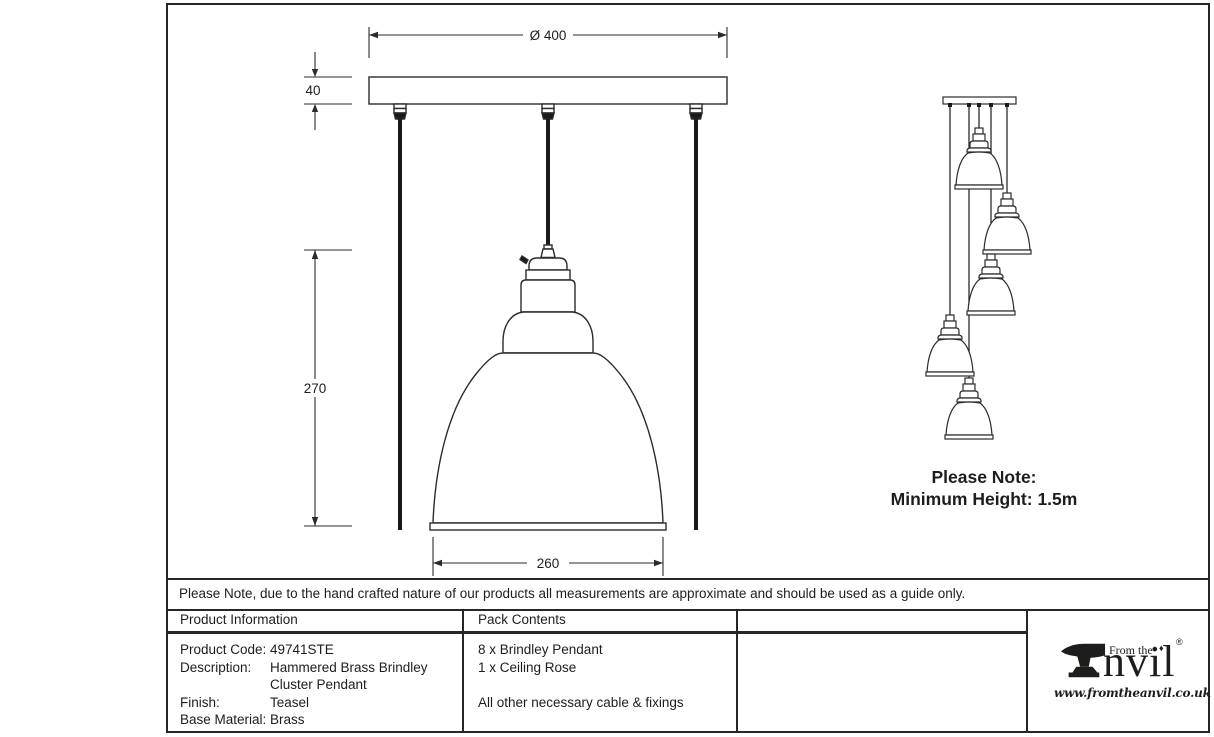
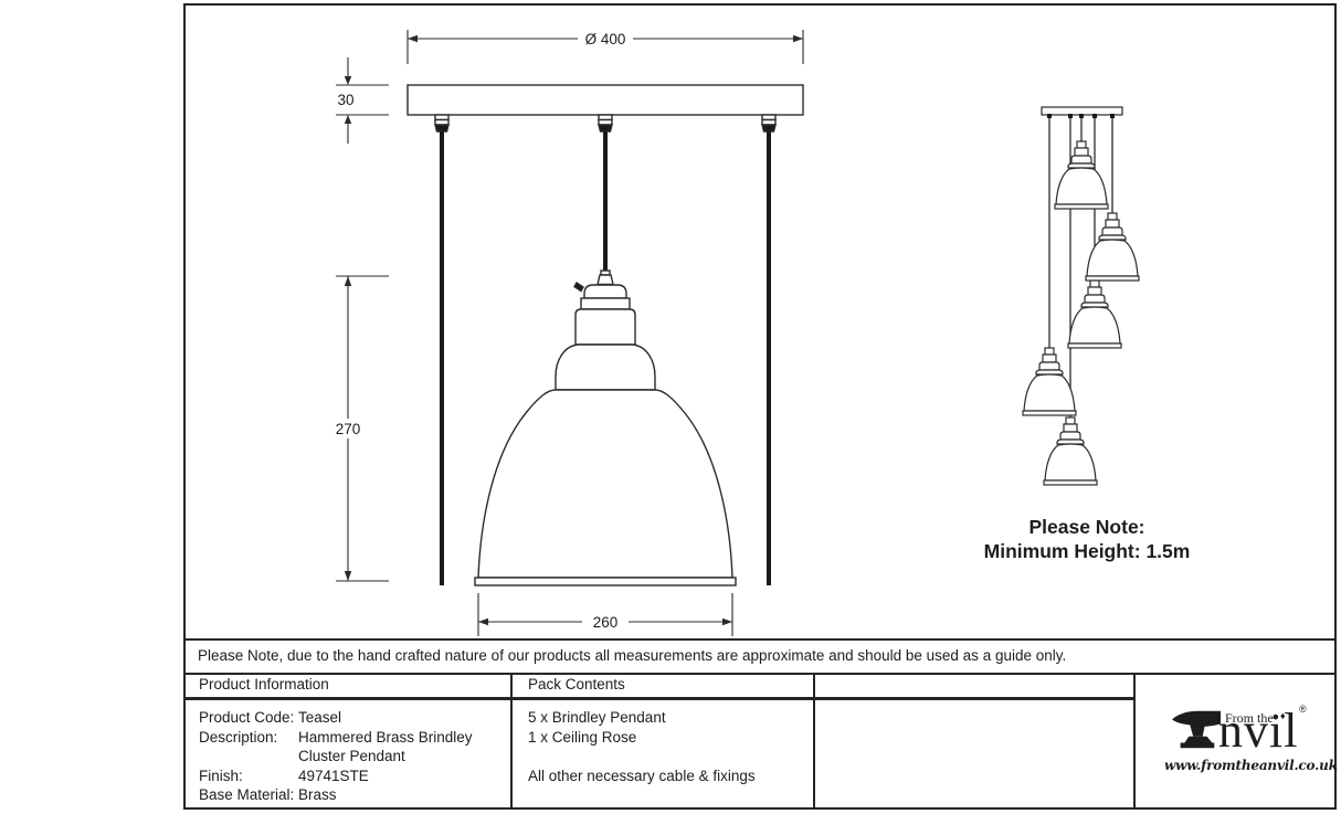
  Ø 400
- 40
+ 30
  270
  260
  Please Note:
  Minimum Height: 1.5m
  Please Note, due to the hand crafted nature of our products all measurements are approximate and should be used as a guide only.
  Product Information
  Pack Contents
- Product Code: 49741STE
+ Product Code: Teasel
  Description: Hammered Brass Brindley
  Cluster Pendant
- Finish: Teasel
+ Finish: 49741STE
  Base Material: Brass
- 8 x Brindley Pendant
+ 5 x Brindley Pendant
  1 x Ceiling Rose
  All other necessary cable & fixings
  nvil
  From the
  ♦
  ®
  www.fromtheanvil.co.uk
